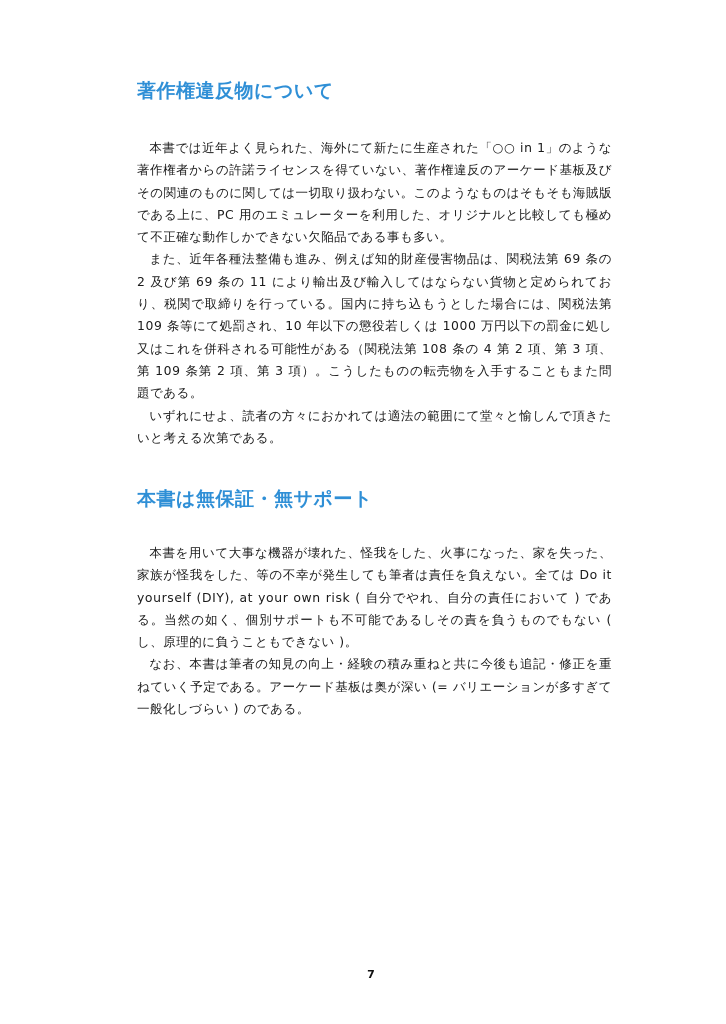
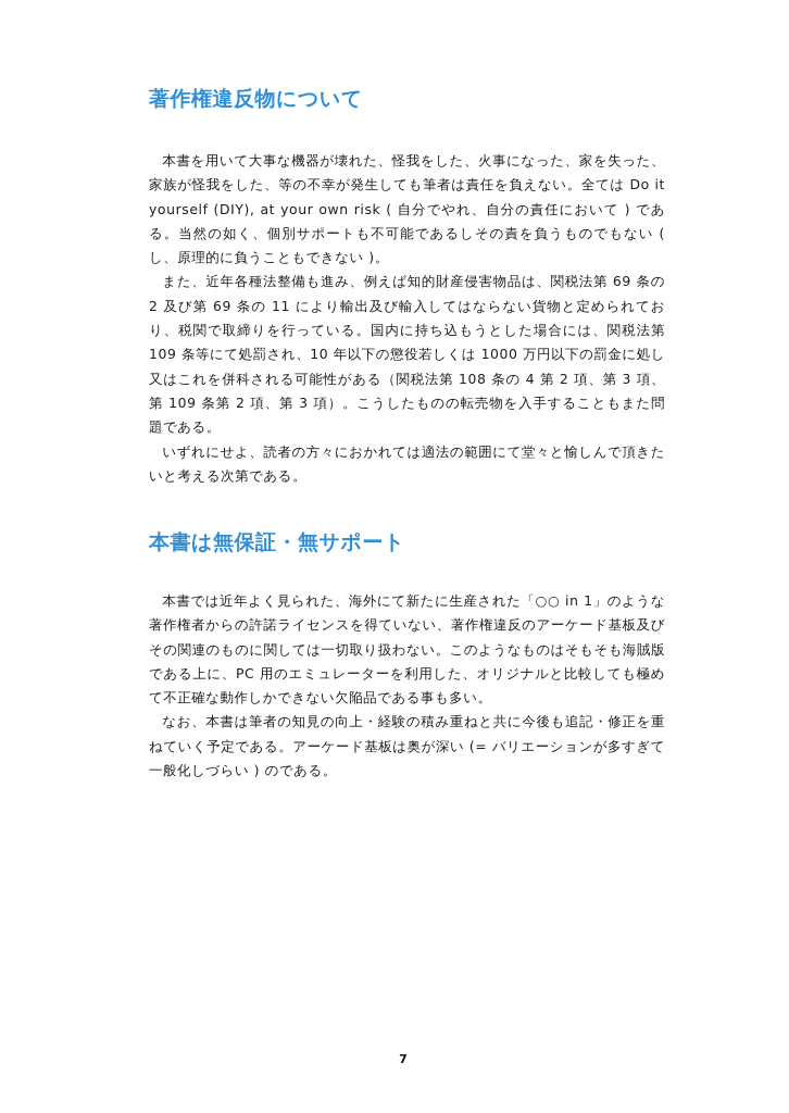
  著作権違反物について
- 本書では近年よく見られた、海外にて新たに生産された「○○ in 1」のような著作権者からの許諾ライセンスを得ていない、著作権違反のアーケード基板及びその関連のものに関しては一切取り扱わない。このようなものはそもそも海賊版である上に、PC 用のエミュレーターを利用した、オリジナルと比較しても極めて不正確な動作しかできない欠陥品である事も多い。
+ 本書を用いて大事な機器が壊れた、怪我をした、火事になった、家を失った、家族が怪我をした、等の不幸が発生しても筆者は責任を負えない。全ては Do it yourself (DIY), at your own risk ( 自分でやれ、自分の責任において ) である。当然の如く、個別サポートも不可能であるしその責を負うものでもない ( し、原理的に負うこともできない )。
  また、近年各種法整備も進み、例えば知的財産侵害物品は、関税法第 69 条の 2 及び第 69 条の 11 により輸出及び輸入してはならない貨物と定められており、税関で取締りを行っている。国内に持ち込もうとした場合には、関税法第 109 条等にて処罰され、10 年以下の懲役若しくは 1000 万円以下の罰金に処し又はこれを併科される可能性がある（関税法第 108 条の 4 第 2 項、第 3 項、第 109 条第 2 項、第 3 項）。こうしたものの転売物を入手することもまた問題である。
  いずれにせよ、読者の方々におかれては適法の範囲にて堂々と愉しんで頂きたいと考える次第である。
  本書は無保証・無サポート
- 本書を用いて大事な機器が壊れた、怪我をした、火事になった、家を失った、家族が怪我をした、等の不幸が発生しても筆者は責任を負えない。全ては Do it yourself (DIY), at your own risk ( 自分でやれ、自分の責任において ) である。当然の如く、個別サポートも不可能であるしその責を負うものでもない ( し、原理的に負うこともできない )。
+ 本書では近年よく見られた、海外にて新たに生産された「○○ in 1」のような著作権者からの許諾ライセンスを得ていない、著作権違反のアーケード基板及びその関連のものに関しては一切取り扱わない。このようなものはそもそも海賊版である上に、PC 用のエミュレーターを利用した、オリジナルと比較しても極めて不正確な動作しかできない欠陥品である事も多い。
  なお、本書は筆者の知見の向上・経験の積み重ねと共に今後も追記・修正を重ねていく予定である。アーケード基板は奥が深い (= バリエーションが多すぎて一般化しづらい ) のである。
  7
